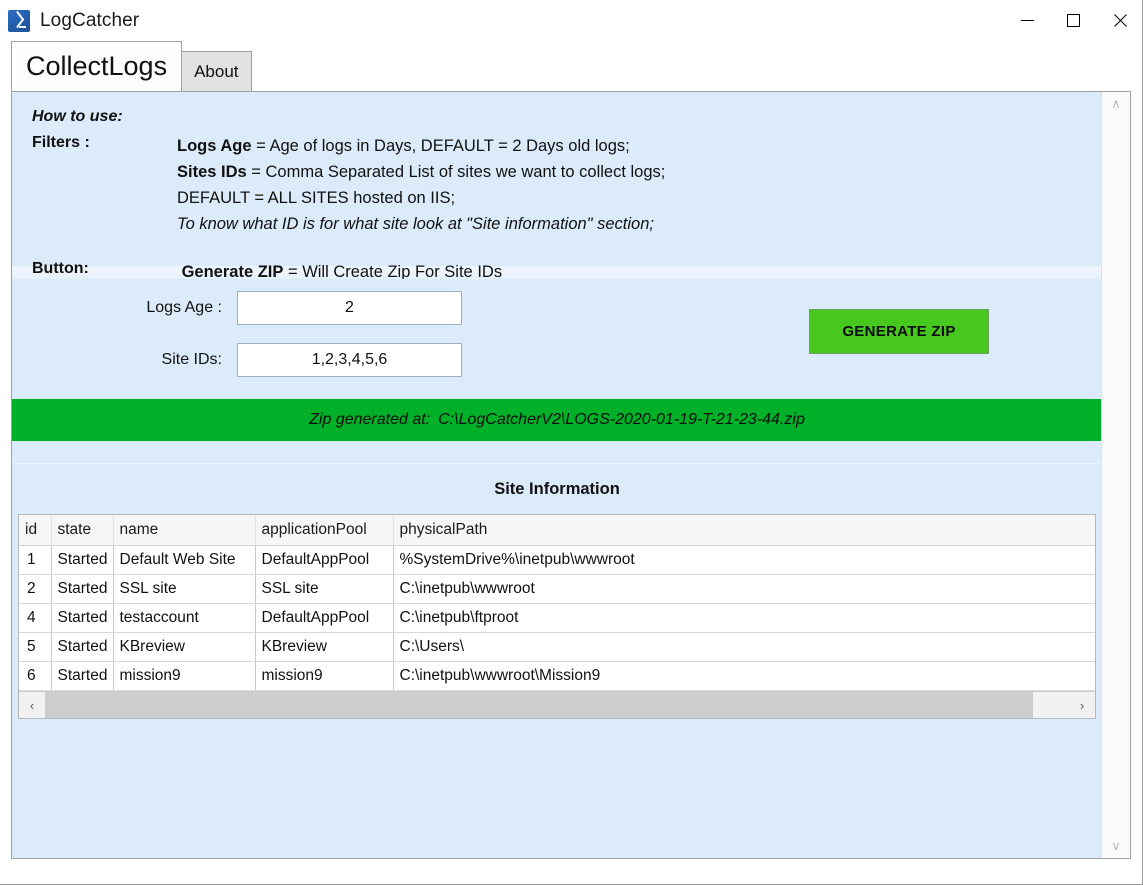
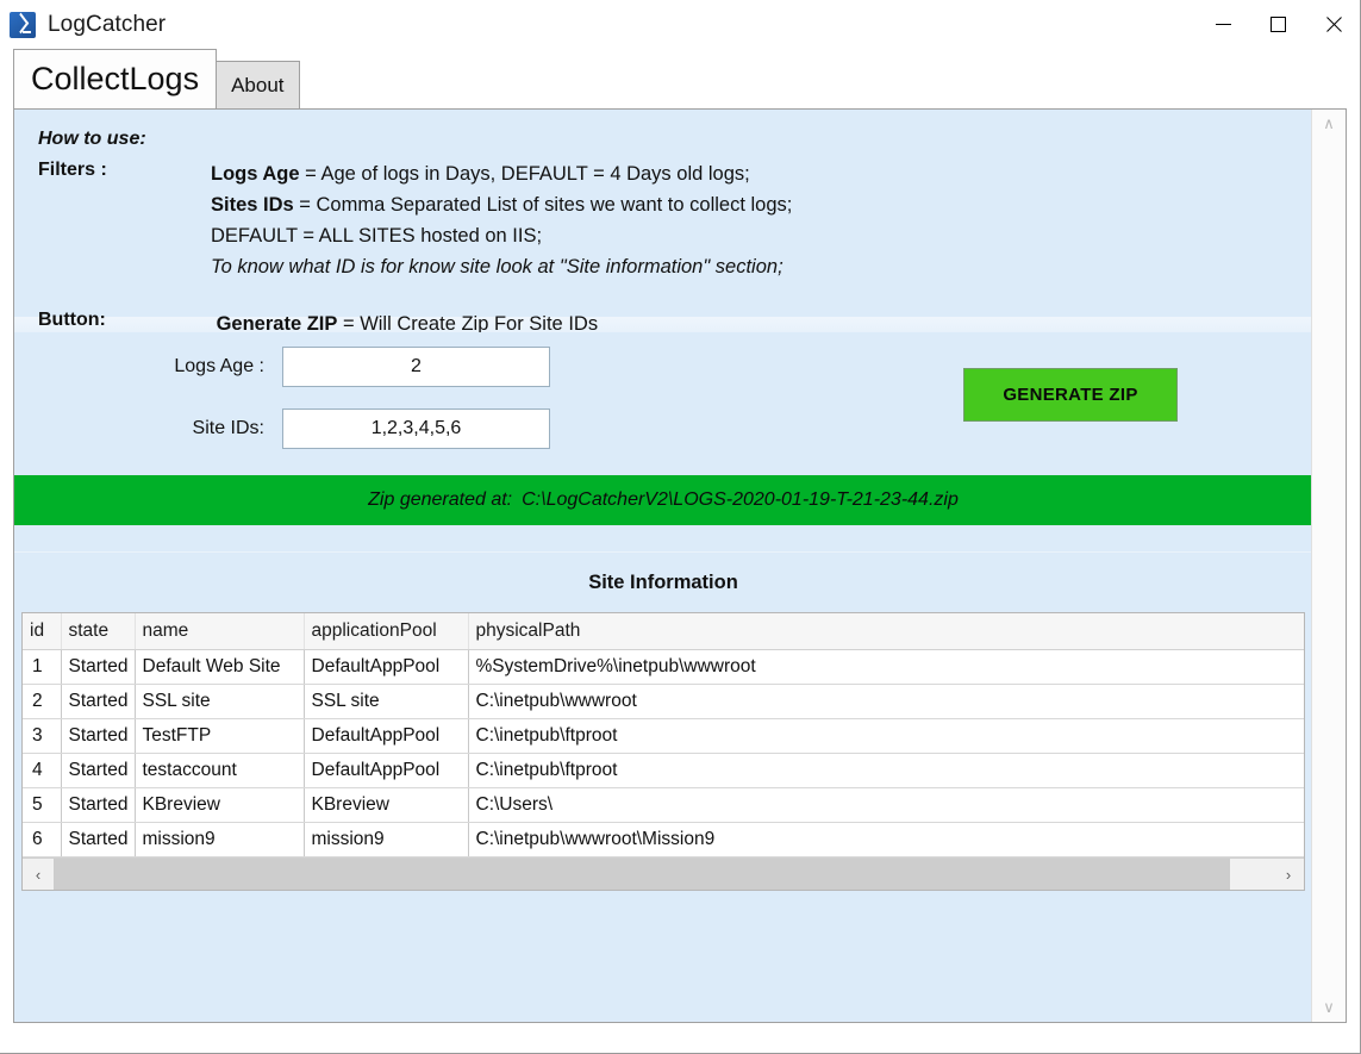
  LogCatcher
  CollectLogs
  About
  How to use:
  Filters :
- Logs Age = Age of logs in Days, DEFAULT = 2 Days old logs;
+ Logs Age = Age of logs in Days, DEFAULT = 4 Days old logs;
  Sites IDs = Comma Separated List of sites we want to collect logs;
  DEFAULT = ALL SITES hosted on IIS;
- To know what ID is for what site look at "Site information" section;
+ To know what ID is for know site look at "Site information" section;
  Button:
  Generate ZIP = Will Create Zip For Site IDs
  Logs Age :
  2
  Site IDs:
  1,2,3,4,5,6
  GENERATE ZIP
  Zip generated at:
  C:\LogCatcherV2\LOGS-2020-01-19-T-21-23-44.zip
  Site Information
  id	state	name	applicationPool	physicalPath
  1	Started	Default Web Site	DefaultAppPool	%SystemDrive%\inetpub\wwwroot
  2	Started	SSL site	SSL site	C:\inetpub\wwwroot
+ 3	Started	TestFTP	DefaultAppPool	C:\inetpub\ftproot
  4	Started	testaccount	DefaultAppPool	C:\inetpub\ftproot
  5	Started	KBreview	KBreview	C:\Users\
  6	Started	mission9	mission9	C:\inetpub\wwwroot\Mission9
  ‹
  ›
  ∧
  ∨
